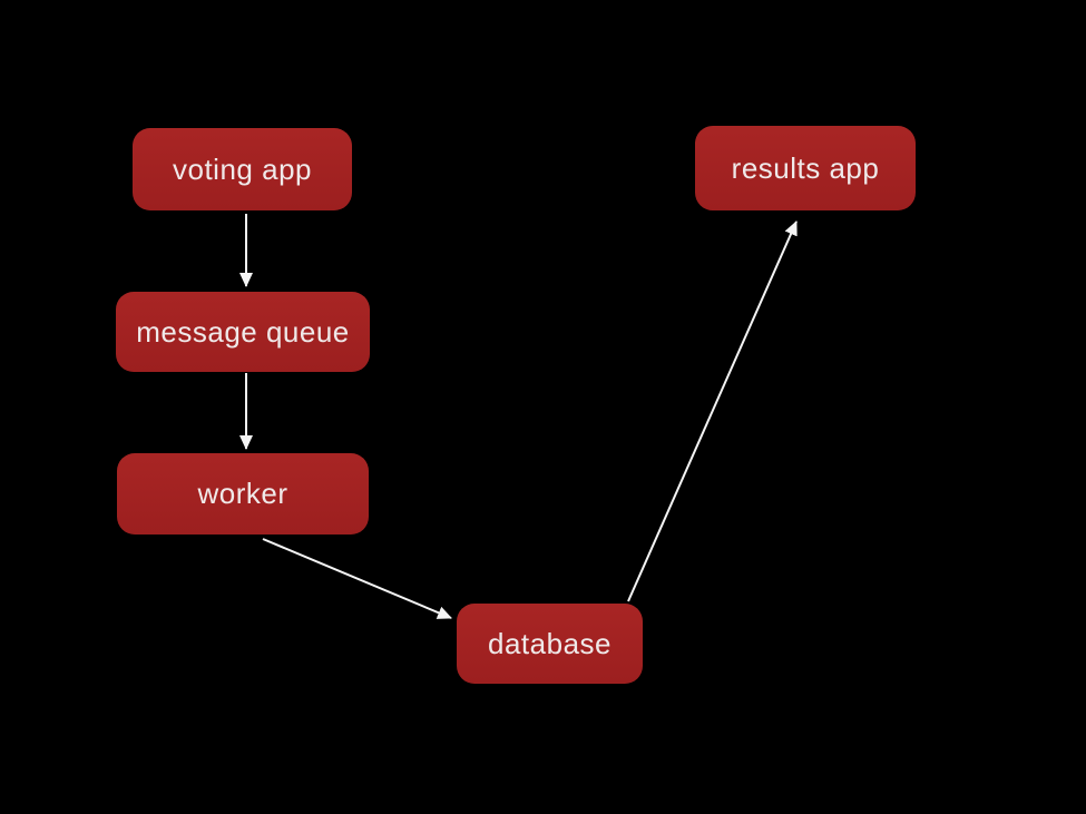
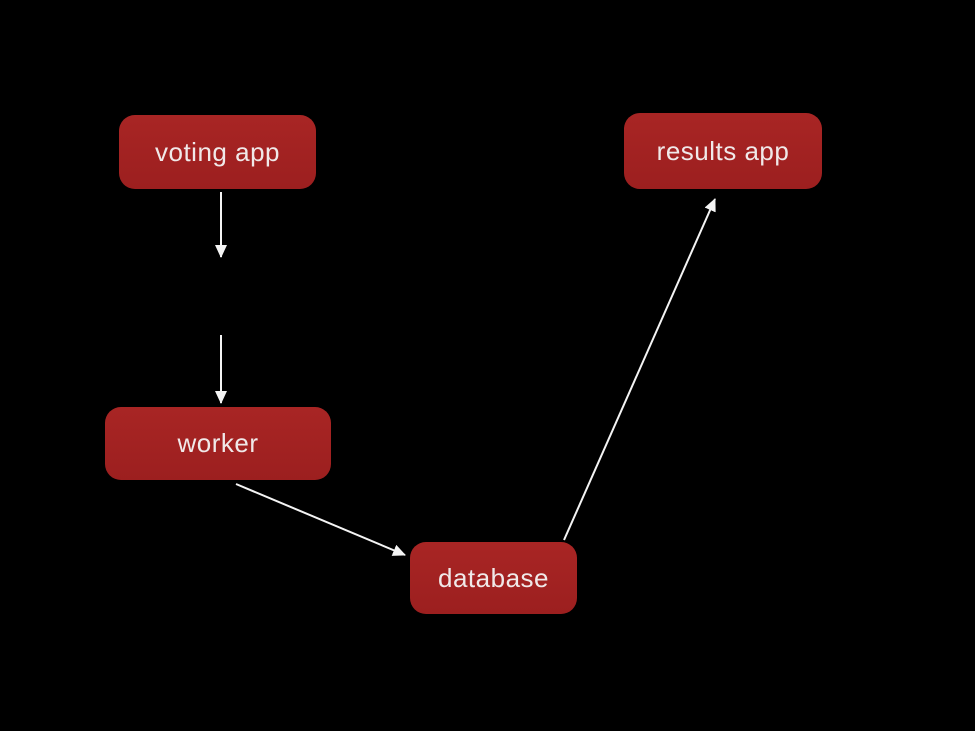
  voting app
- message queue
  worker
  database
  results app
